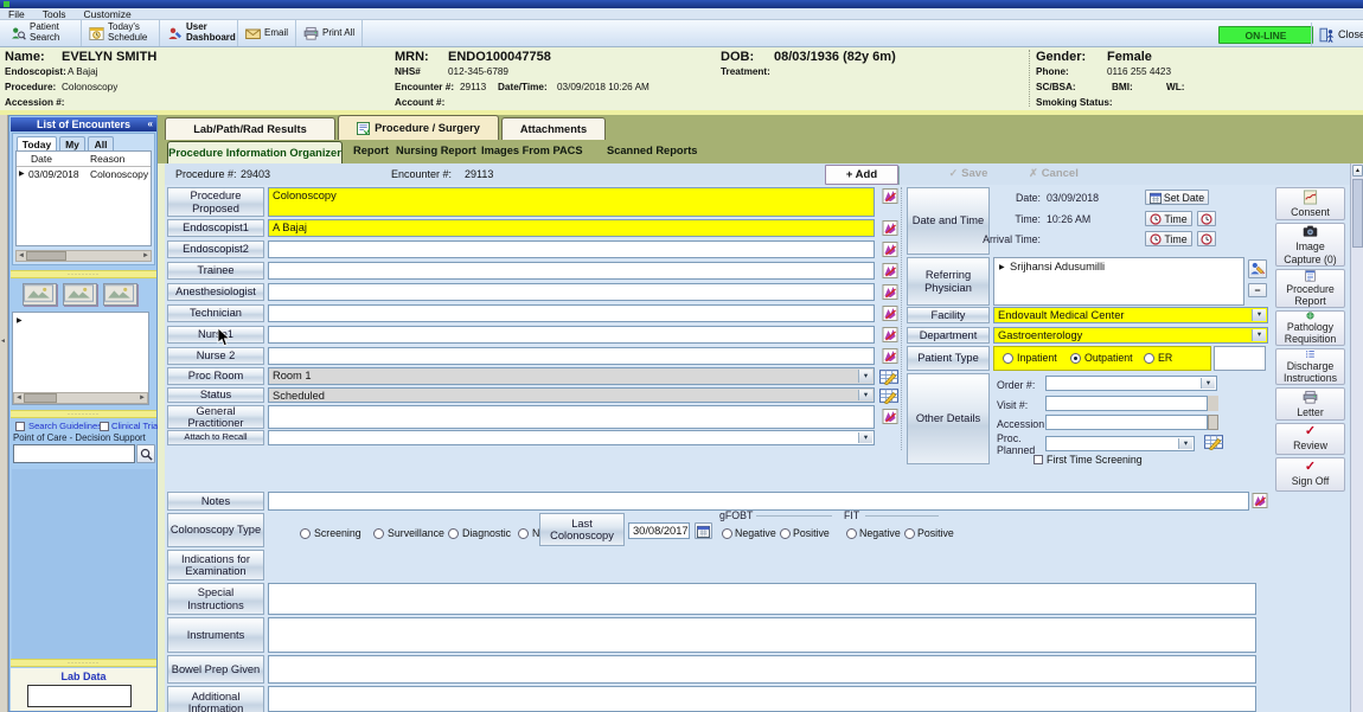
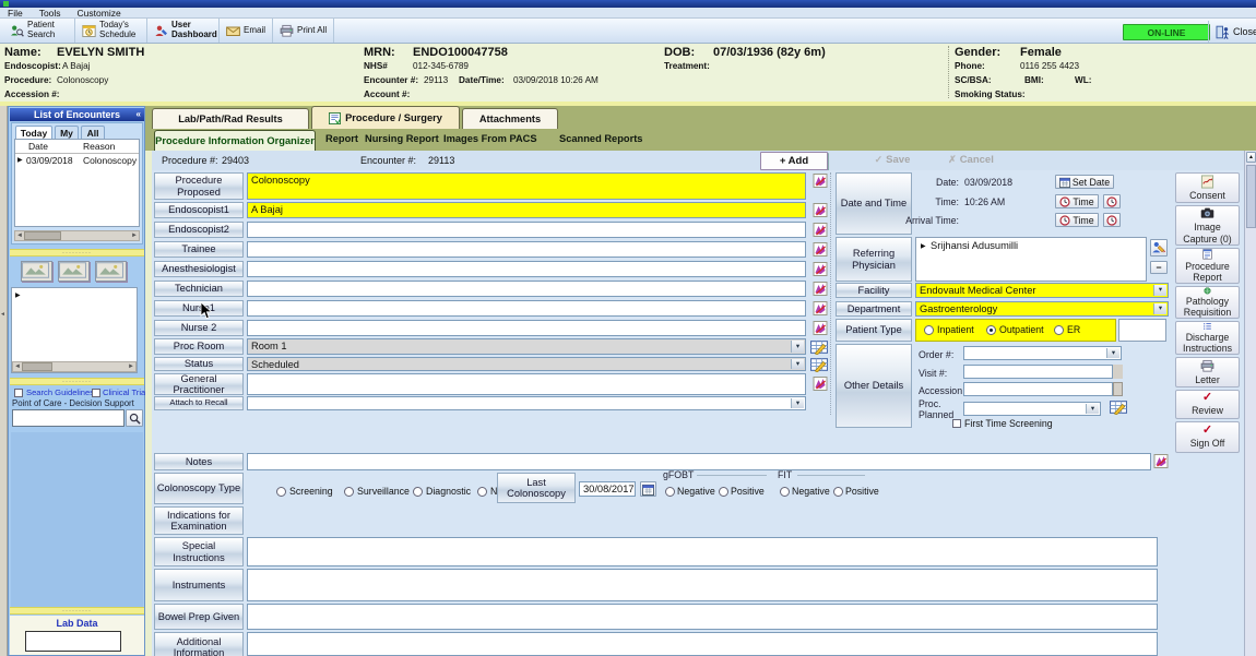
  File
  Tools
  Customize
  Patient Search
  Today's Schedule
  User Dashboard
  Email
  Print All
  ON-LINE
  Clos
  Name:
  EVELYN SMITH
  Endoscopist:
  A Bajaj
  Procedure:
  Colonoscopy
  Accession #:
  MRN:
  ENDO100047758
  NHS#
  012-345-6789
  Encounter #:
  29113
  Date/Time:
  03/09/2018 10:26 AM
  Account #:
  DOB:
- 08/03/1936 (82y 6m)
+ 07/03/1936 (82y 6m)
  Treatment:
  Gender:
  Female
  Phone:
  0116 255 4423
  SC/BSA:
  BMI:
  WL:
  Smoking Status:
  List of Encounters
  «
  Today
  My
  All
  Date
  Reason
  03/09/2018
  Colonoscopy
  Search Guideline
  Clinical Tria
  Point of Care - Decision Support
  Lab Data
  Lab/Path/Rad Results
  Procedure / Surgery
  Attachments
  Procedure Information Organizer
  Report
  Nursing Report
  Images From PACS
  Scanned Reports
  Procedure #:
  29403
  Encounter #:
  29113
  + Add
  ✓
  Save
  ✗
  Cancel
  Procedure Proposed
  Colonoscopy
  Endoscopist1
  A Bajaj
  Endoscopist2
  Trainee
  Anesthesiologist
  Technician
  Nurse 2
  Proc Room
  Room 1
  Status
  Scheduled
  General Practitioner
  Attach to Recall
  Date and Time
  Date:
  03/09/2018
  Set Date
  Time:
  10:26 AM
  Time
  Arrival Time:
  Time
  Referring Physician
  Srijhansi Adusumilli
  −
  Facility
  Endovault Medical Center
  Department
  Gastroenterology
  Patient Type
  Inpatient
  Outpatient
  ER
  Other Details
  Order #:
  Visit #:
  Accession
  Proc. Planned
  First Time Screening
  Consent
  Image Capture (0)
  Procedure Report
  Pathology Requisition
  Discharge Instructions
  Letter
  ✓
  Review
  ✓
  Sign Off
  Notes
  Colonoscopy Type
  Screening
  Surveillance
  Diagnostic
  Last Colonoscopy
  30/08/2017
  gFOBT
  Negative
  Positive
  FIT
  Negative
  Positive
  Indications for Examination
  Special Instructions
  Instruments
  Bowel Prep Given
  Additional Information
